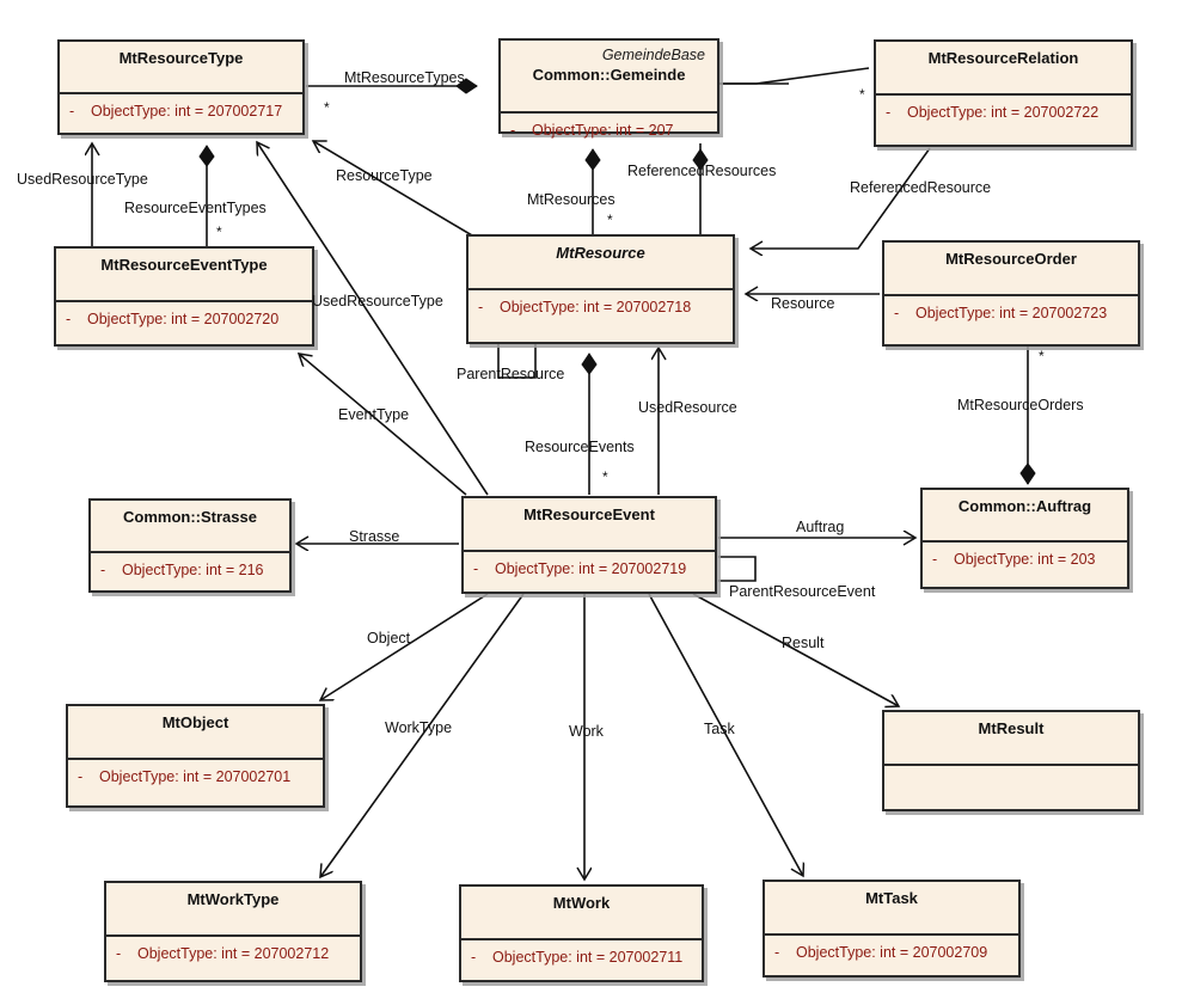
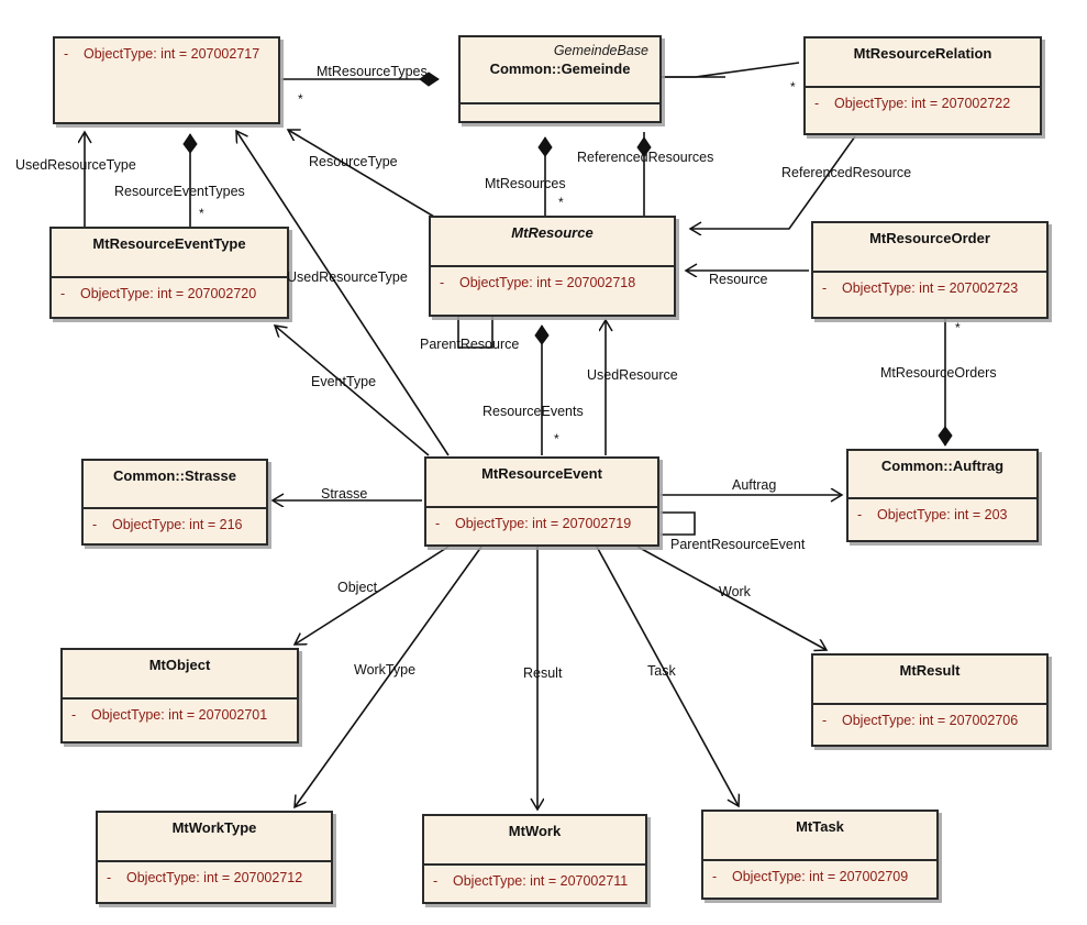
- MtResourceType
  - ObjectType: int = 207002717
  GemeindeBase
  Common::Gemeinde
- - ObjectType: int = 207
  MtResourceRelation
  - ObjectType: int = 207002722
  MtResourceEventType
  - ObjectType: int = 207002720
  MtResource
  - ObjectType: int = 207002718
  MtResourceOrder
  - ObjectType: int = 207002723
  Common::Strasse
  - ObjectType: int = 216
  MtResourceEvent
  - ObjectType: int = 207002719
  Common::Auftrag
  - ObjectType: int = 203
  MtObject
  - ObjectType: int = 207002701
  MtResult
+ - ObjectType: int = 207002706
  MtWorkType
  - ObjectType: int = 207002712
  MtWork
  - ObjectType: int = 207002711
  MtTask
  - ObjectType: int = 207002709
  MtResourceTypes
  ReferencedResources
  ReferencedResource
  UsedResourceType
  ResourceEventTypes
  ResourceType
  MtResources
  UsedResourceType
  Resource
  ParentResource
  UsedResource
  EventType
  MtResourceOrders
  ResourceEvents
  Strasse
  Auftrag
  ParentResourceEvent
  Object
- Result
+ Work
  WorkType
- Work
+ Result
  Task
  *
  *
  *
  *
  *
  *
